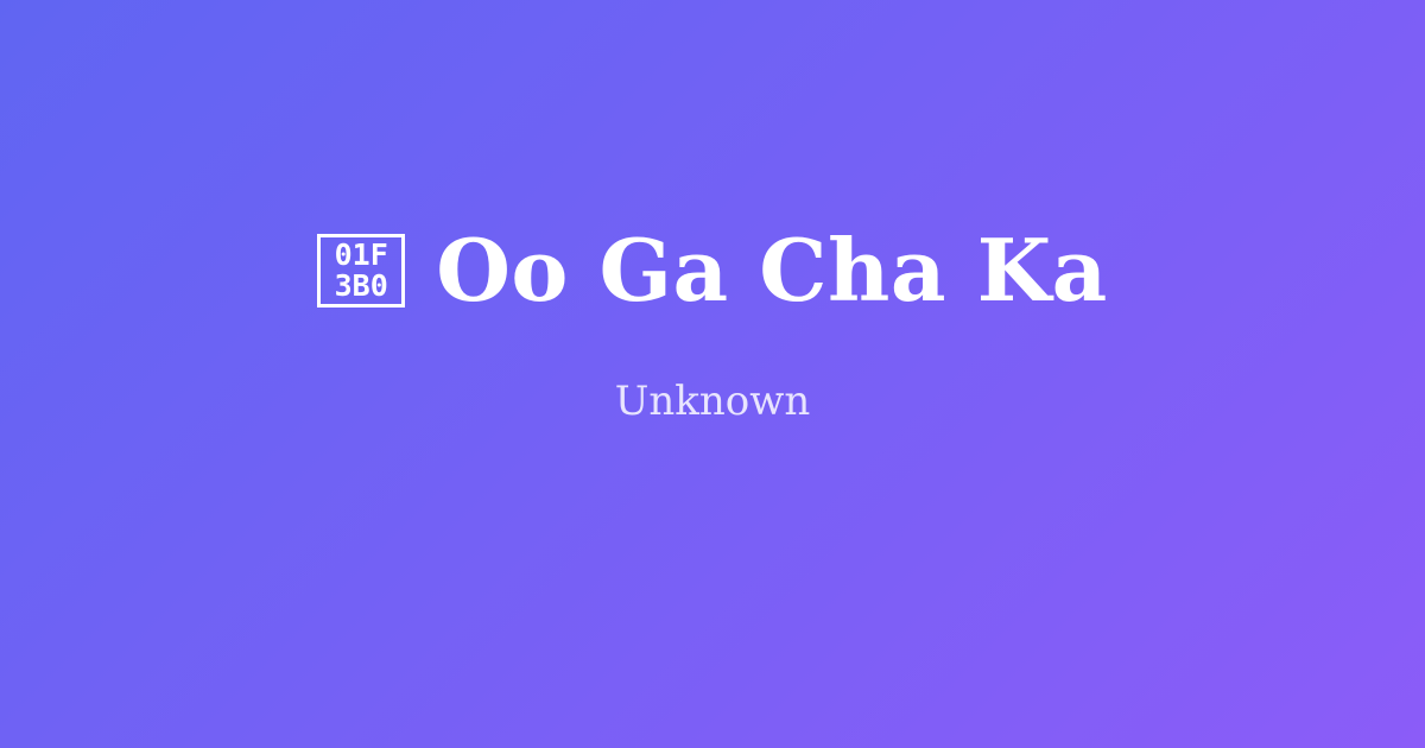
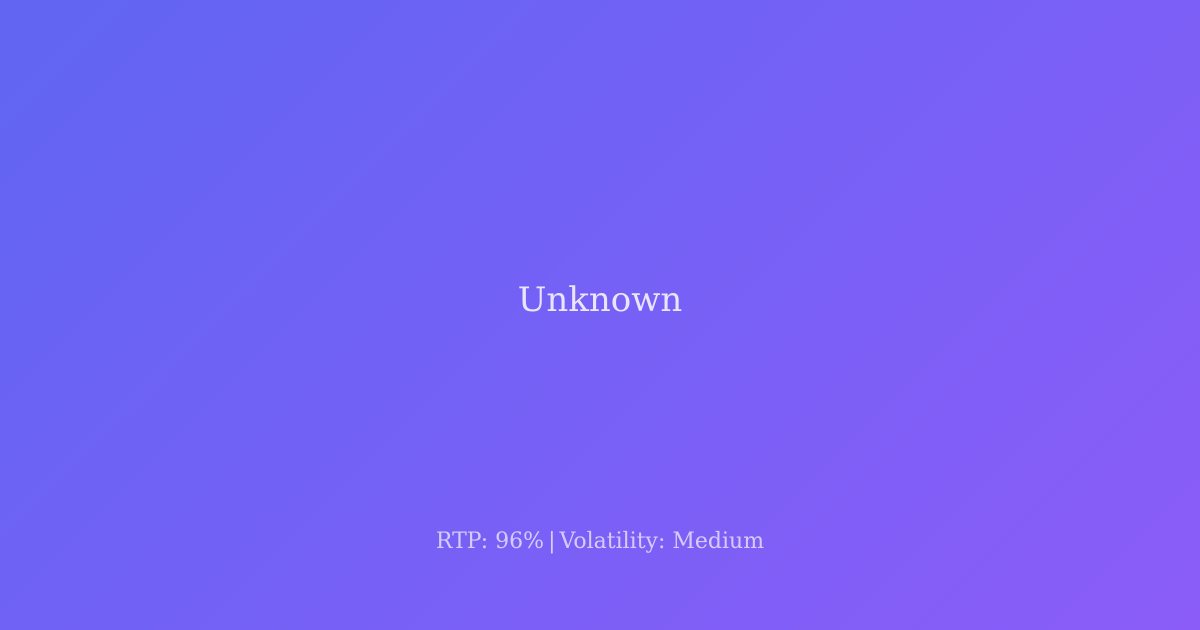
- 01F
- 3B0
- Oo Ga Cha Ka
  Unknown
+ RTP: 96% | Volatility: Medium
